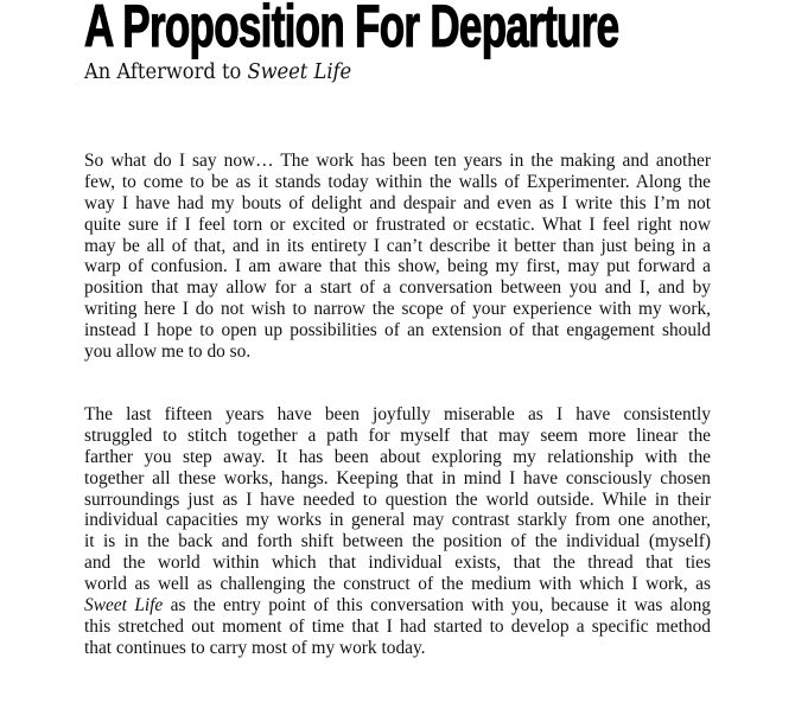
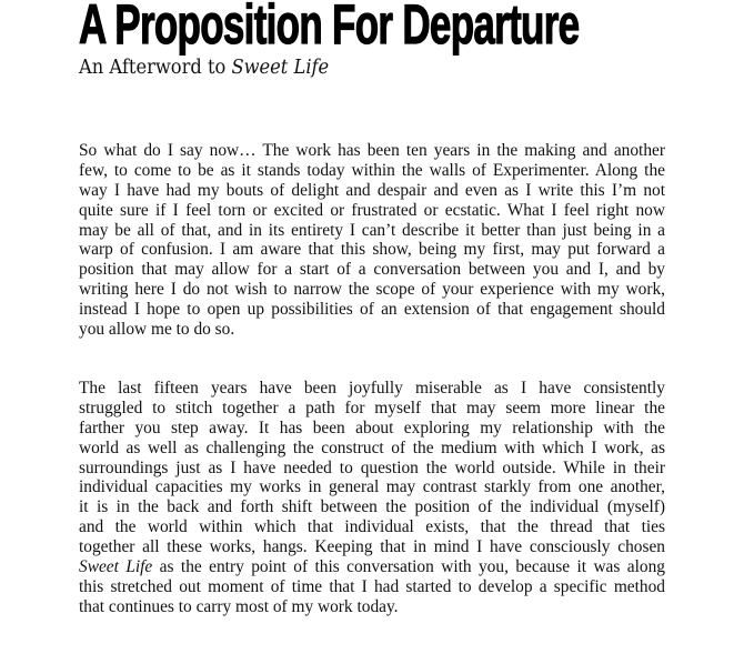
  A Proposition For Departure
  An Afterword to Sweet Life
  So what do I say now… The work has been ten years in the making and another
  few, to come to be as it stands today within the walls of Experimenter. Along the
  way I have had my bouts of delight and despair and even as I write this I’m not
  quite sure if I feel torn or excited or frustrated or ecstatic. What I feel right now
  may be all of that, and in its entirety I can’t describe it better than just being in a
  warp of confusion. I am aware that this show, being my first, may put forward a
  position that may allow for a start of a conversation between you and I, and by
  writing here I do not wish to narrow the scope of your experience with my work,
  instead I hope to open up possibilities of an extension of that engagement should
  you allow me to do so.
  The last fifteen years have been joyfully miserable as I have consistently
  struggled to stitch together a path for myself that may seem more linear the
  farther you step away. It has been about exploring my relationship with the
- together all these works, hangs. Keeping that in mind I have consciously chosen
+ world as well as challenging the construct of the medium with which I work, as
  surroundings just as I have needed to question the world outside. While in their
  individual capacities my works in general may contrast starkly from one another,
  it is in the back and forth shift between the position of the individual (myself)
  and the world within which that individual exists, that the thread that ties
- world as well as challenging the construct of the medium with which I work, as
+ together all these works, hangs. Keeping that in mind I have consciously chosen
  Sweet Life as the entry point of this conversation with you, because it was along
  this stretched out moment of time that I had started to develop a specific method
  that continues to carry most of my work today.
